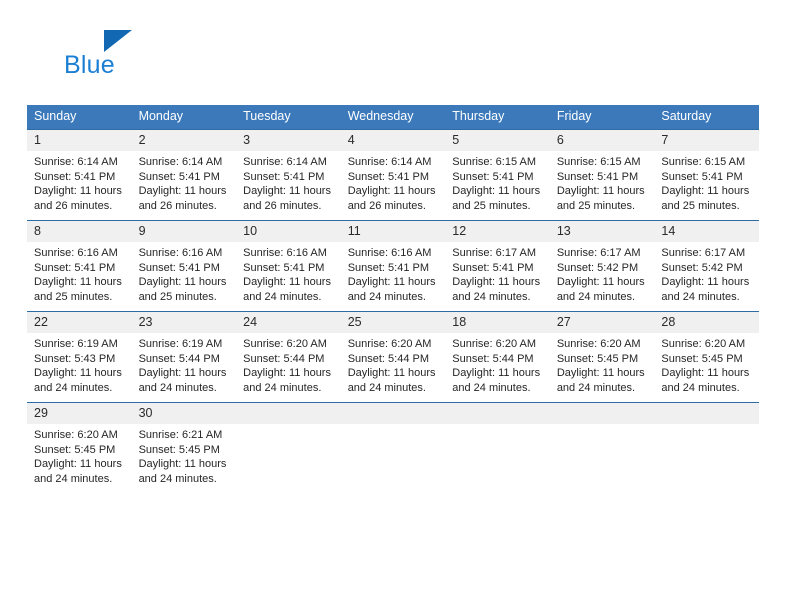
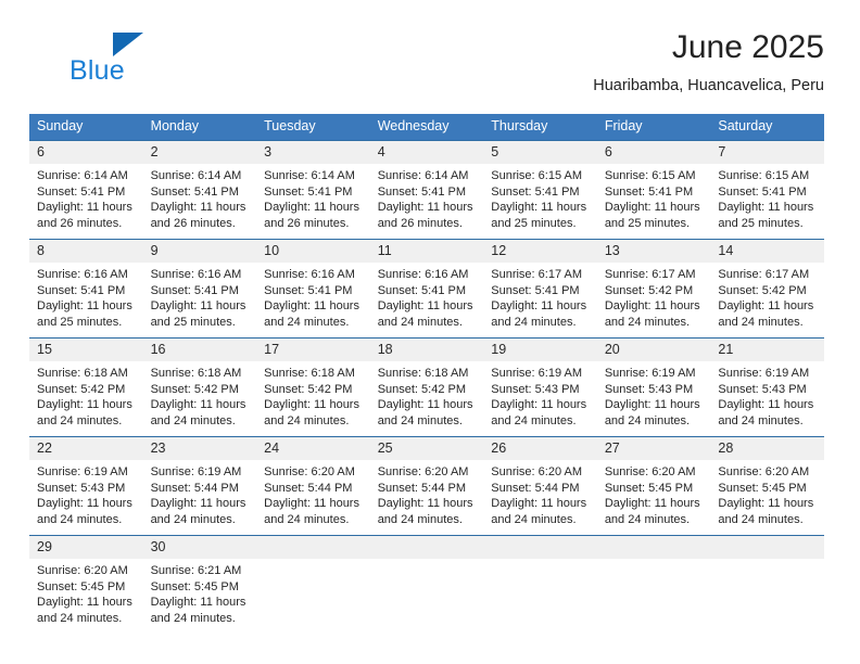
  Blue
+ June 2025
+ Huaribamba, Huancavelica, Peru
  Sunday	Monday	Tuesday	Wednesday	Thursday	Friday	Saturday
- 1Sunrise: 6:14 AMSunset: 5:41 PMDaylight: 11 hours and 26 minutes.	2Sunrise: 6:14 AMSunset: 5:41 PMDaylight: 11 hours and 26 minutes.	3Sunrise: 6:14 AMSunset: 5:41 PMDaylight: 11 hours and 26 minutes.	4Sunrise: 6:14 AMSunset: 5:41 PMDaylight: 11 hours and 26 minutes.	5Sunrise: 6:15 AMSunset: 5:41 PMDaylight: 11 hours and 25 minutes.	6Sunrise: 6:15 AMSunset: 5:41 PMDaylight: 11 hours and 25 minutes.	7Sunrise: 6:15 AMSunset: 5:41 PMDaylight: 11 hours and 25 minutes.
+ 6Sunrise: 6:14 AMSunset: 5:41 PMDaylight: 11 hours and 26 minutes.	2Sunrise: 6:14 AMSunset: 5:41 PMDaylight: 11 hours and 26 minutes.	3Sunrise: 6:14 AMSunset: 5:41 PMDaylight: 11 hours and 26 minutes.	4Sunrise: 6:14 AMSunset: 5:41 PMDaylight: 11 hours and 26 minutes.	5Sunrise: 6:15 AMSunset: 5:41 PMDaylight: 11 hours and 25 minutes.	6Sunrise: 6:15 AMSunset: 5:41 PMDaylight: 11 hours and 25 minutes.	7Sunrise: 6:15 AMSunset: 5:41 PMDaylight: 11 hours and 25 minutes.
  8Sunrise: 6:16 AMSunset: 5:41 PMDaylight: 11 hours and 25 minutes.	9Sunrise: 6:16 AMSunset: 5:41 PMDaylight: 11 hours and 25 minutes.	10Sunrise: 6:16 AMSunset: 5:41 PMDaylight: 11 hours and 24 minutes.	11Sunrise: 6:16 AMSunset: 5:41 PMDaylight: 11 hours and 24 minutes.	12Sunrise: 6:17 AMSunset: 5:41 PMDaylight: 11 hours and 24 minutes.	13Sunrise: 6:17 AMSunset: 5:42 PMDaylight: 11 hours and 24 minutes.	14Sunrise: 6:17 AMSunset: 5:42 PMDaylight: 11 hours and 24 minutes.
+ 15Sunrise: 6:18 AMSunset: 5:42 PMDaylight: 11 hours and 24 minutes.	16Sunrise: 6:18 AMSunset: 5:42 PMDaylight: 11 hours and 24 minutes.	17Sunrise: 6:18 AMSunset: 5:42 PMDaylight: 11 hours and 24 minutes.	18Sunrise: 6:18 AMSunset: 5:42 PMDaylight: 11 hours and 24 minutes.	19Sunrise: 6:19 AMSunset: 5:43 PMDaylight: 11 hours and 24 minutes.	20Sunrise: 6:19 AMSunset: 5:43 PMDaylight: 11 hours and 24 minutes.	21Sunrise: 6:19 AMSunset: 5:43 PMDaylight: 11 hours and 24 minutes.
- 22Sunrise: 6:19 AMSunset: 5:43 PMDaylight: 11 hours and 24 minutes.	23Sunrise: 6:19 AMSunset: 5:44 PMDaylight: 11 hours and 24 minutes.	24Sunrise: 6:20 AMSunset: 5:44 PMDaylight: 11 hours and 24 minutes.	25Sunrise: 6:20 AMSunset: 5:44 PMDaylight: 11 hours and 24 minutes.	18Sunrise: 6:20 AMSunset: 5:44 PMDaylight: 11 hours and 24 minutes.	27Sunrise: 6:20 AMSunset: 5:45 PMDaylight: 11 hours and 24 minutes.	28Sunrise: 6:20 AMSunset: 5:45 PMDaylight: 11 hours and 24 minutes.
+ 22Sunrise: 6:19 AMSunset: 5:43 PMDaylight: 11 hours and 24 minutes.	23Sunrise: 6:19 AMSunset: 5:44 PMDaylight: 11 hours and 24 minutes.	24Sunrise: 6:20 AMSunset: 5:44 PMDaylight: 11 hours and 24 minutes.	25Sunrise: 6:20 AMSunset: 5:44 PMDaylight: 11 hours and 24 minutes.	26Sunrise: 6:20 AMSunset: 5:44 PMDaylight: 11 hours and 24 minutes.	27Sunrise: 6:20 AMSunset: 5:45 PMDaylight: 11 hours and 24 minutes.	28Sunrise: 6:20 AMSunset: 5:45 PMDaylight: 11 hours and 24 minutes.
  29Sunrise: 6:20 AMSunset: 5:45 PMDaylight: 11 hours and 24 minutes.	30Sunrise: 6:21 AMSunset: 5:45 PMDaylight: 11 hours and 24 minutes.
